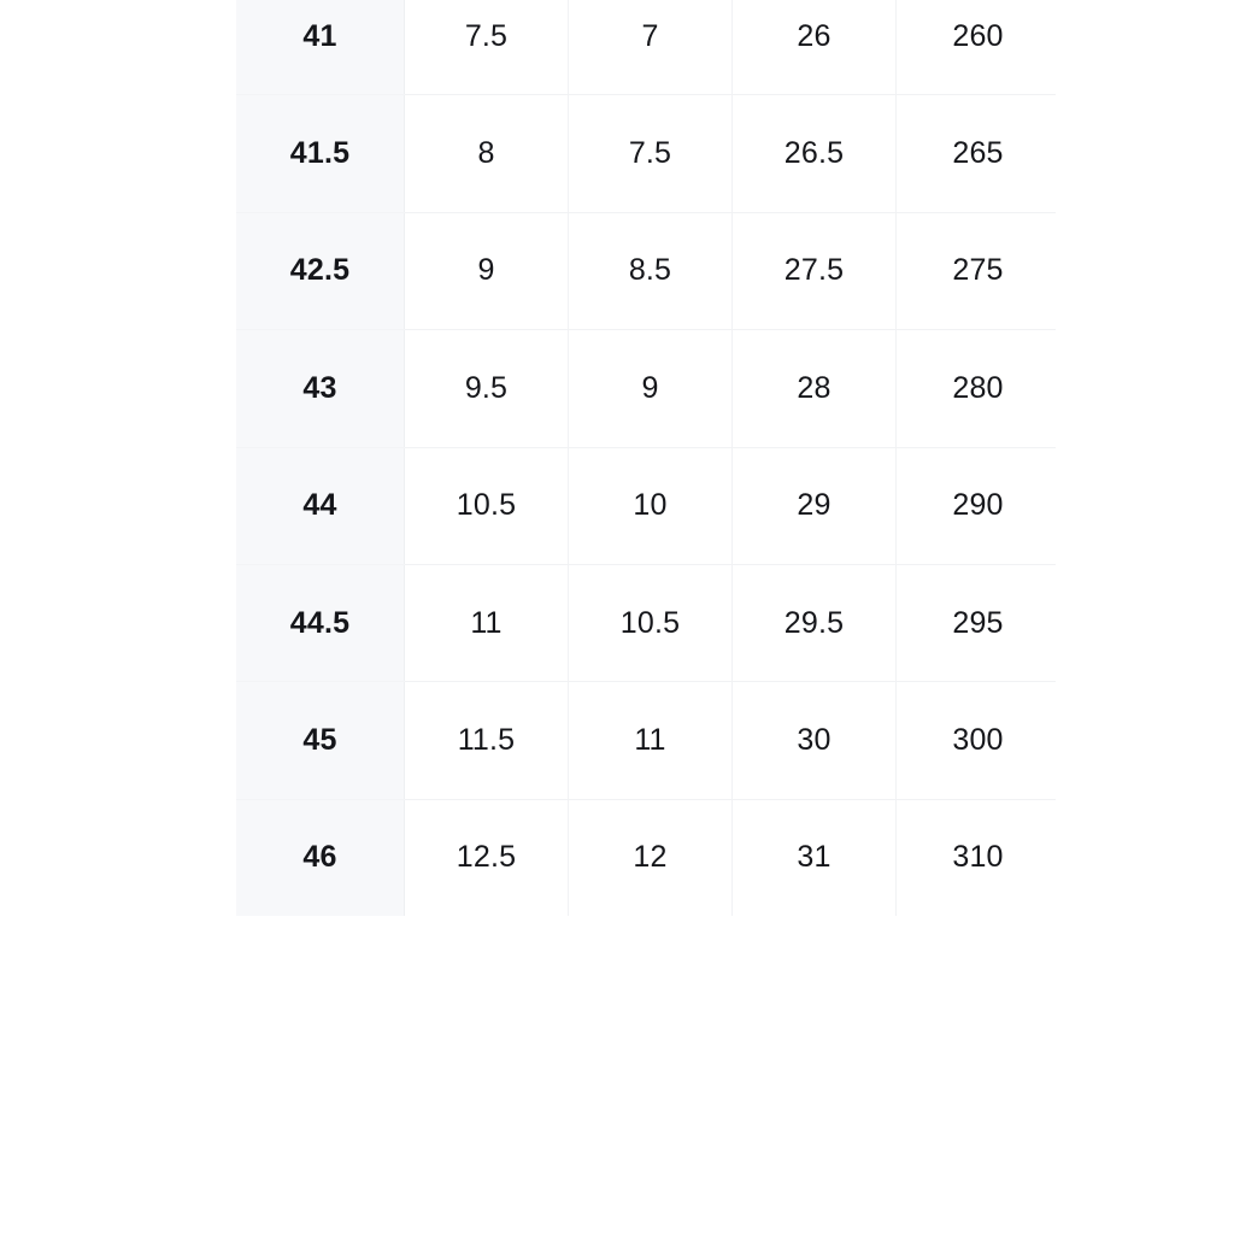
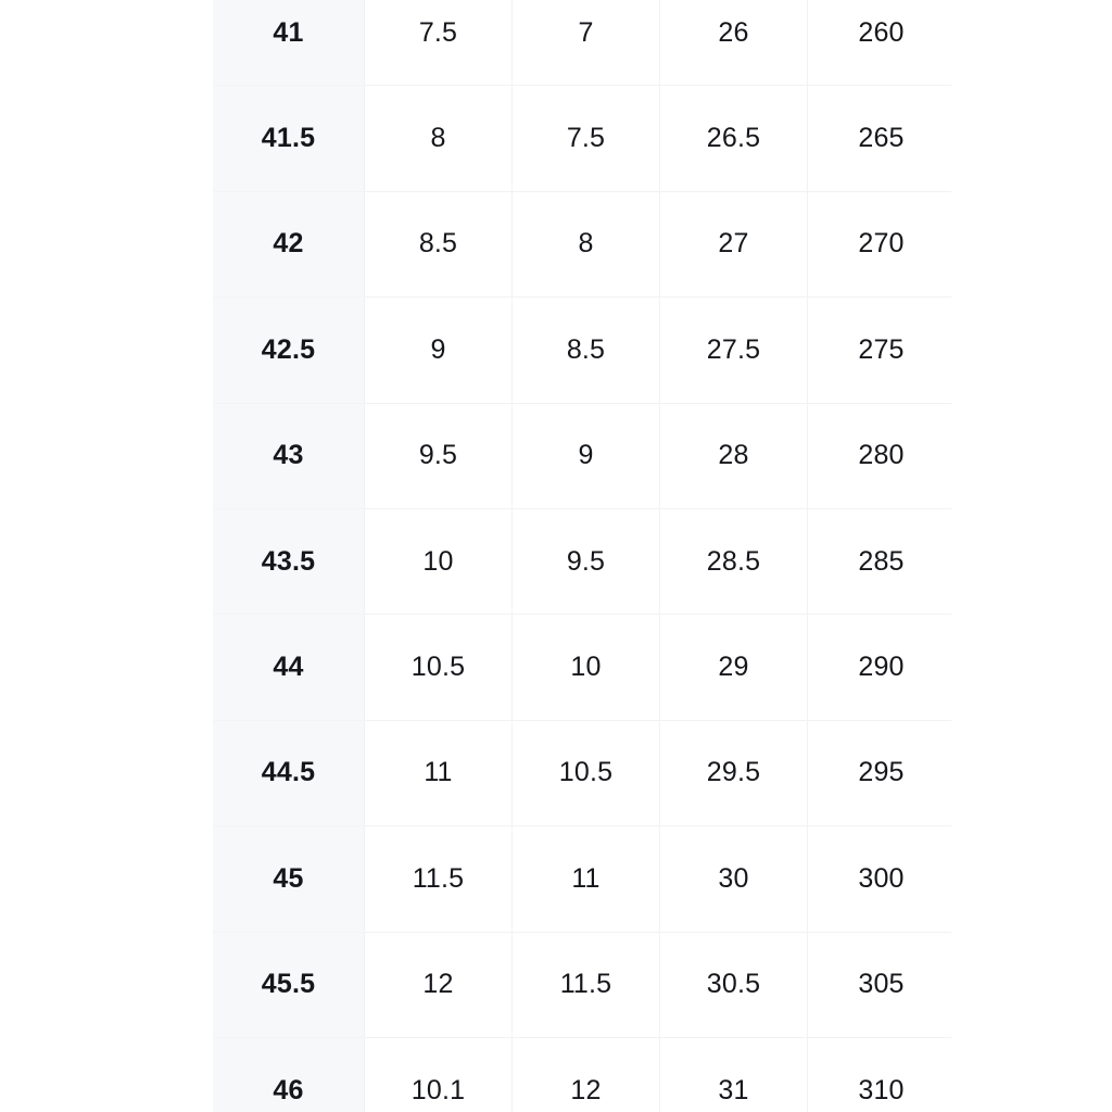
  41	7.5	7	26	260
  41.5	8	7.5	26.5	265
+ 42	8.5	8	27	270
  42.5	9	8.5	27.5	275
  43	9.5	9	28	280
+ 43.5	10	9.5	28.5	285
  44	10.5	10	29	290
  44.5	11	10.5	29.5	295
  45	11.5	11	30	300
+ 45.5	12	11.5	30.5	305
- 46	12.5	12	31	310
+ 46	10.1	12	31	310
